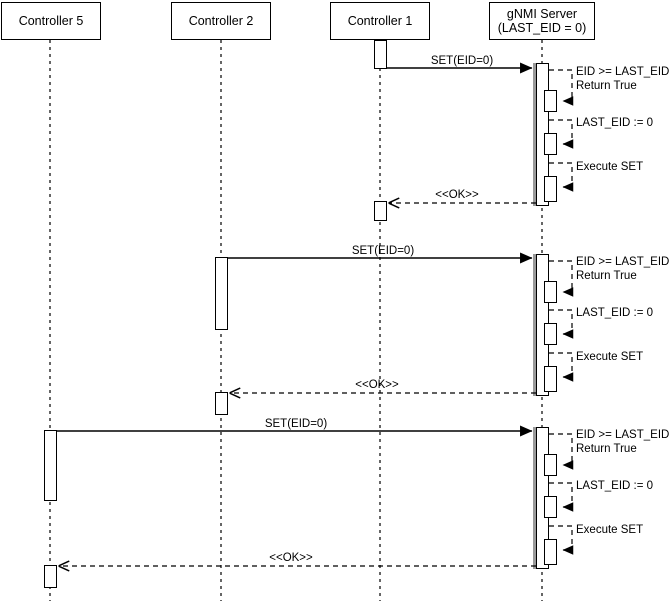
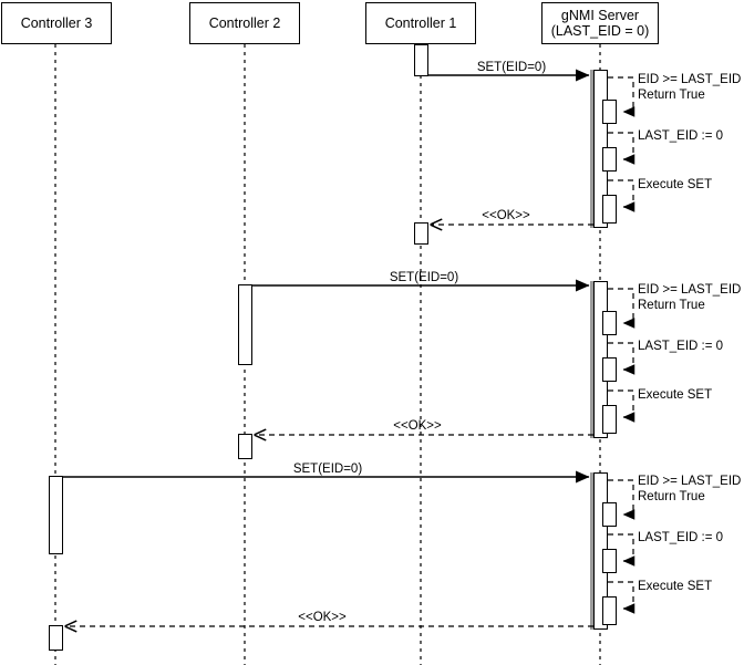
- Controller 5
+ Controller 3
  Controller 2
  Controller 1
  gNMI Server
  (LAST_EID = 0)
  EID >= LAST_EID
  Return True
  LAST_EID := 0
  Execute SET
  SET(EID=0)
  <<OK>>
  EID >= LAST_EID
  Return True
  LAST_EID := 0
  Execute SET
  SET(EID=0)
  <<OK>>
  EID >= LAST_EID
  Return True
  LAST_EID := 0
  Execute SET
  SET(EID=0)
  <<OK>>
